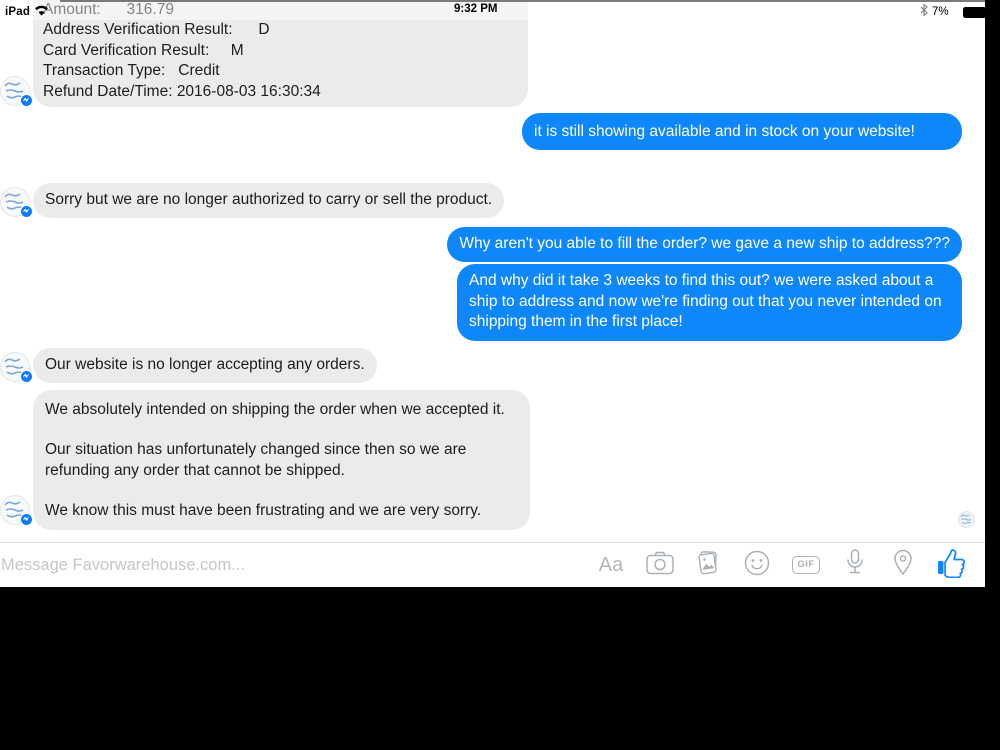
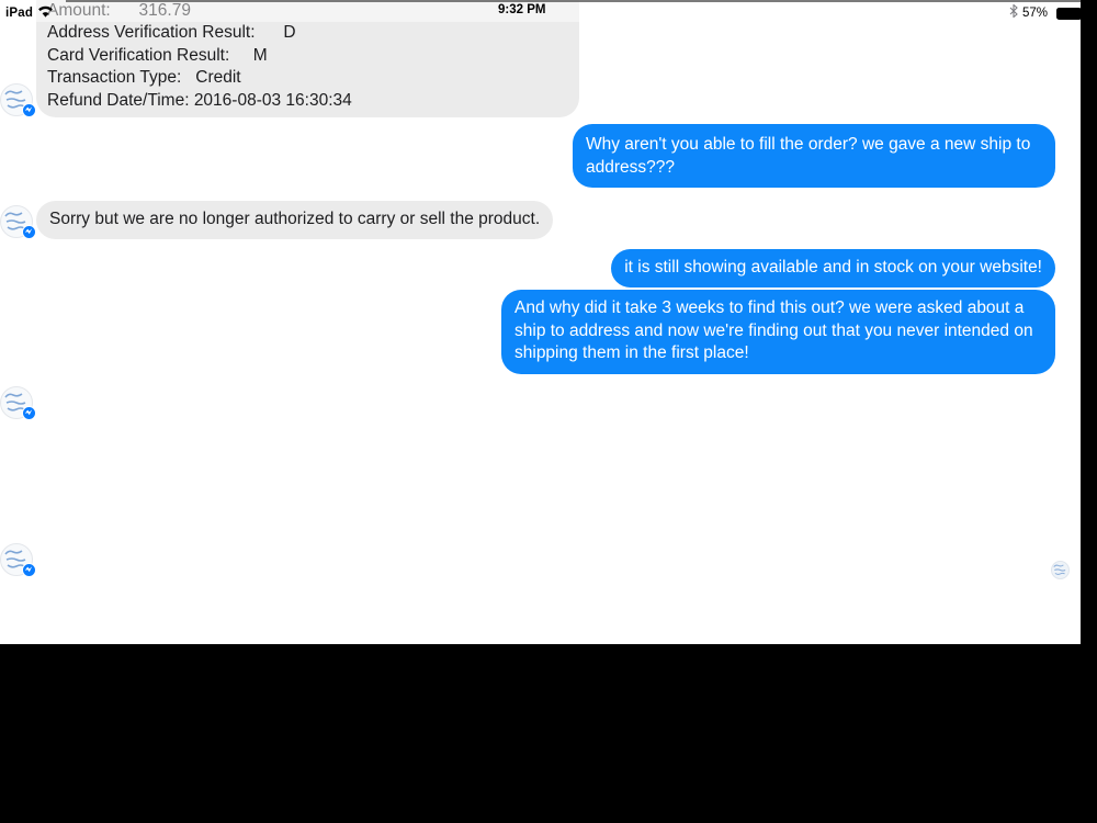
  Amount: 316.79
  Address Verification Result: D
  Card Verification Result: M
  Transaction Type: Credit
  Refund Date/Time: 2016-08-03 16:30:34
  iPad
  9:32 PM
- 7%
+ 57%
- it is still showing available and in stock on your website!
+ Why aren't you able to fill the order? we gave a new ship to address???
  Sorry but we are no longer authorized to carry or sell the product.
- Why aren't you able to fill the order? we gave a new ship to address???
+ it is still showing available and in stock on your website!
  And why did it take 3 weeks to find this out? we were asked about a ship to address and now we're finding out that you never intended on shipping them in the first place!
- Our website is no longer accepting any orders.
- We absolutely intended on shipping the order when we accepted it.
- Our situation has unfortunately changed since then so we are refunding any order that cannot be shipped.
- We know this must have been frustrating and we are very sorry.
- Message Favorwarehouse.com...
- Aa
- GIF
